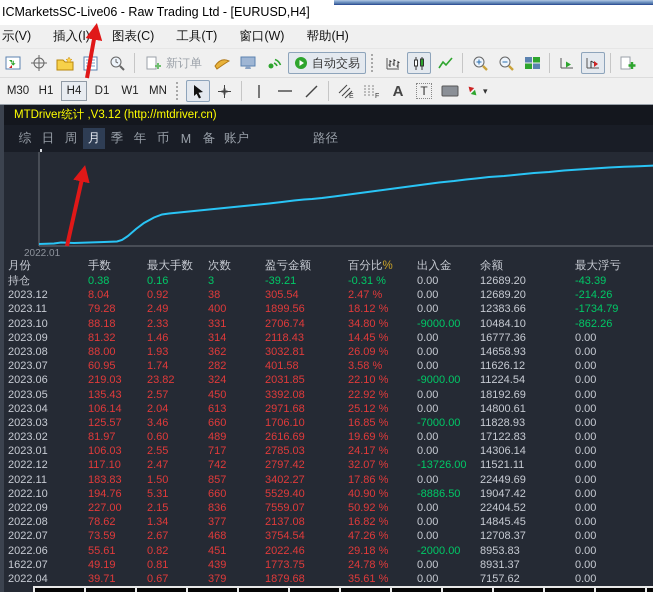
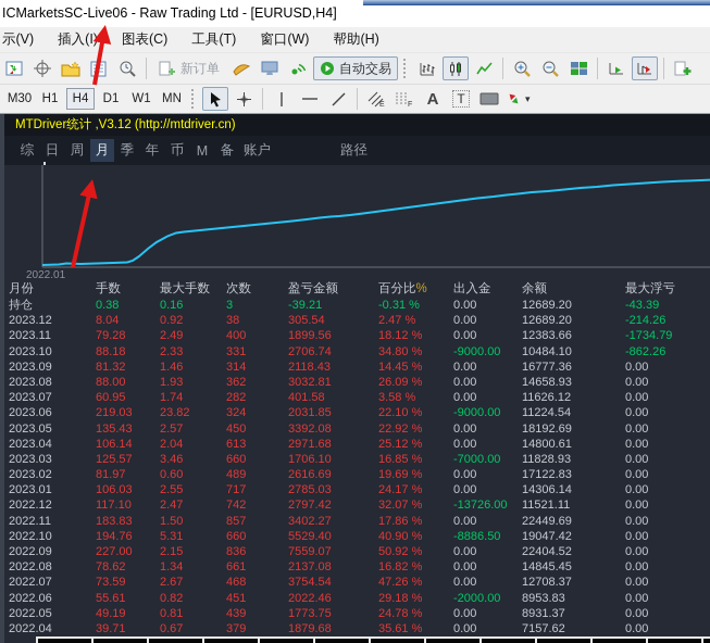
  ICMarketsSC-Live06 - Raw Trading Ltd - [EURUSD,H4]
  示(V)
  插入(I)
  图表(C)
  工具(T)
  窗口(W)
  帮助(H)
  新订单
  自动交易
  M30
  H1
  H4
  D1
  W1
  MN
  A
  T
  ▾
  MTDriver统计 ,V3.12 (http://mtdriver.cn)
  综
  日
  周
  月
  季
  年
  币
  M
  备
  账户
  路径
  2022.01
  月份
  手数
  最大手数
  次数
  盈亏金额
  百分比%
  出入金
  余额
  最大浮亏
  持仓
  0.38
  0.16
  3
  -39.21
  -0.31 %
  0.00
  12689.20
  -43.39
  2023.12
  8.04
  0.92
  38
  305.54
  2.47 %
  0.00
  12689.20
  -214.26
  2023.11
  79.28
  2.49
  400
  1899.56
  18.12 %
  0.00
  12383.66
  -1734.79
  2023.10
  88.18
  2.33
  331
  2706.74
  34.80 %
  -9000.00
  10484.10
  -862.26
  2023.09
  81.32
  1.46
  314
  2118.43
  14.45 %
  0.00
  16777.36
  0.00
  2023.08
  88.00
  1.93
  362
  3032.81
  26.09 %
  0.00
  14658.93
  0.00
  2023.07
  60.95
  1.74
  282
  401.58
  3.58 %
  0.00
  11626.12
  0.00
  2023.06
  219.03
  23.82
  324
  2031.85
  22.10 %
  -9000.00
  11224.54
  0.00
  2023.05
  135.43
  2.57
  450
  3392.08
  22.92 %
  0.00
  18192.69
  0.00
  2023.04
  106.14
  2.04
  613
  2971.68
  25.12 %
  0.00
  14800.61
  0.00
  2023.03
  125.57
  3.46
  660
  1706.10
  16.85 %
  -7000.00
  11828.93
  0.00
  2023.02
  81.97
  0.60
  489
  2616.69
  19.69 %
  0.00
  17122.83
  0.00
  2023.01
  106.03
  2.55
  717
  2785.03
  24.17 %
  0.00
  14306.14
  0.00
  2022.12
  117.10
  2.47
  742
  2797.42
  32.07 %
  -13726.00
  11521.11
  0.00
  2022.11
  183.83
  1.50
  857
  3402.27
  17.86 %
  0.00
  22449.69
  0.00
  2022.10
  194.76
  5.31
  660
  5529.40
  40.90 %
  -8886.50
  19047.42
  0.00
  2022.09
  227.00
  2.15
  836
  7559.07
  50.92 %
  0.00
  22404.52
  0.00
  2022.08
  78.62
  1.34
- 377
+ 661
  2137.08
  16.82 %
  0.00
  14845.45
  0.00
  2022.07
  73.59
  2.67
  468
  3754.54
  47.26 %
  0.00
  12708.37
  0.00
  2022.06
  55.61
  0.82
  451
  2022.46
  29.18 %
  -2000.00
  8953.83
  0.00
- 1622.07
+ 2022.05
  49.19
  0.81
  439
  1773.75
  24.78 %
  0.00
  8931.37
  0.00
  2022.04
  39.71
  0.67
  379
  1879.68
  35.61 %
  0.00
  7157.62
  0.00
